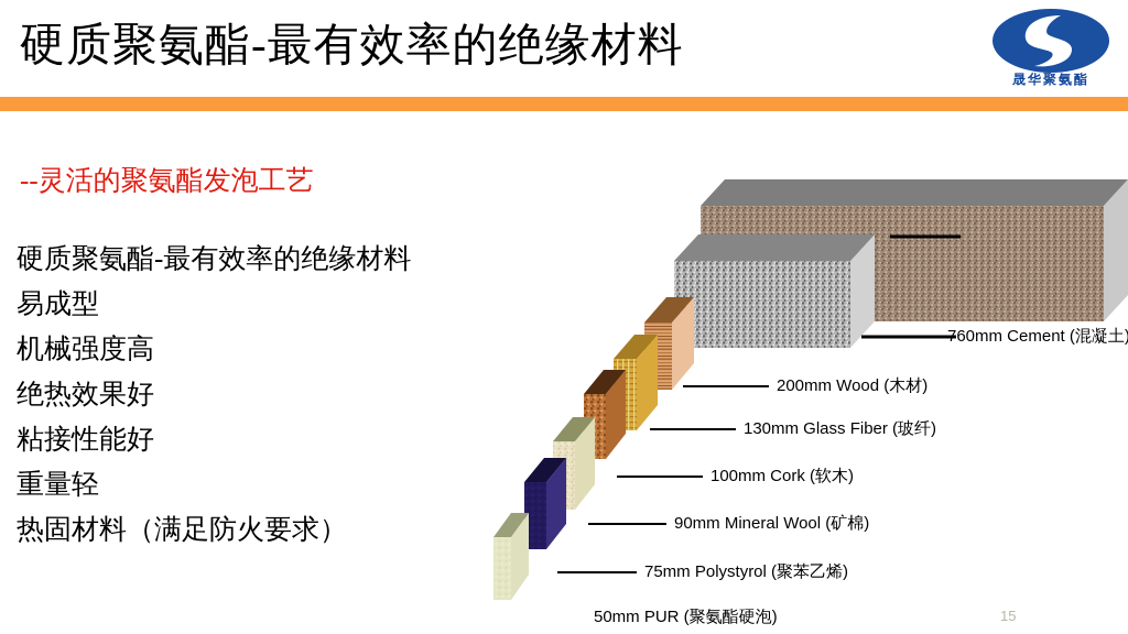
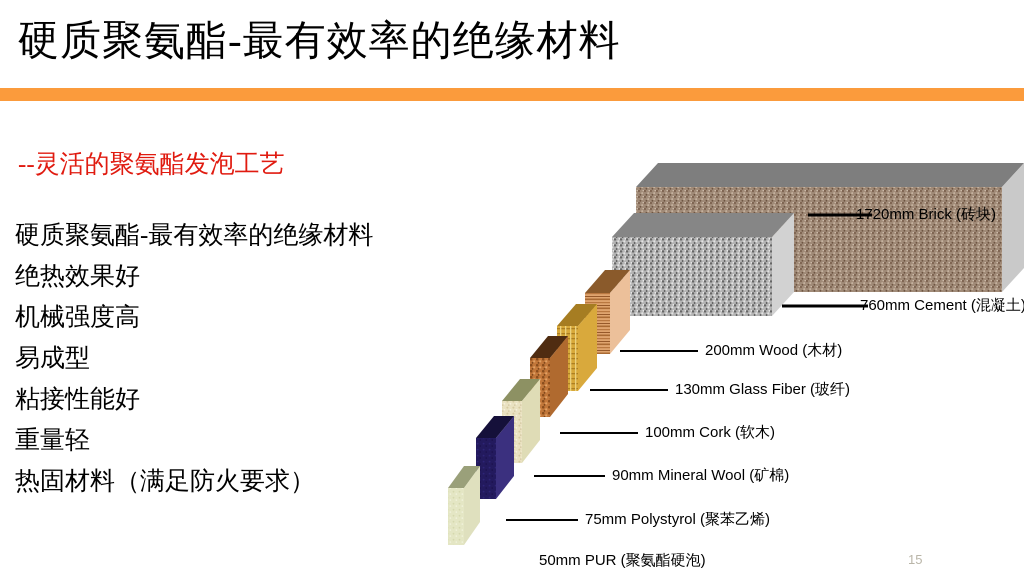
  硬质聚氨酯-最有效率的绝缘材料
- 晟华聚氨酯
  --灵活的聚氨酯发泡工艺
  硬质聚氨酯-最有效率的绝缘材料
- 易成型
+ 绝热效果好
  机械强度高
- 绝热效果好
+ 易成型
  粘接性能好
  重量轻
  热固材料（满足防火要求）
+ 1720mm Brick (砖块)
  760mm Cement (混凝土)
  200mm Wood (木材)
  130mm Glass Fiber (玻纤)
  100mm Cork (软木)
  90mm Mineral Wool (矿棉)
  75mm Polystyrol (聚苯乙烯)
  50mm PUR (聚氨酯硬泡)
  15
